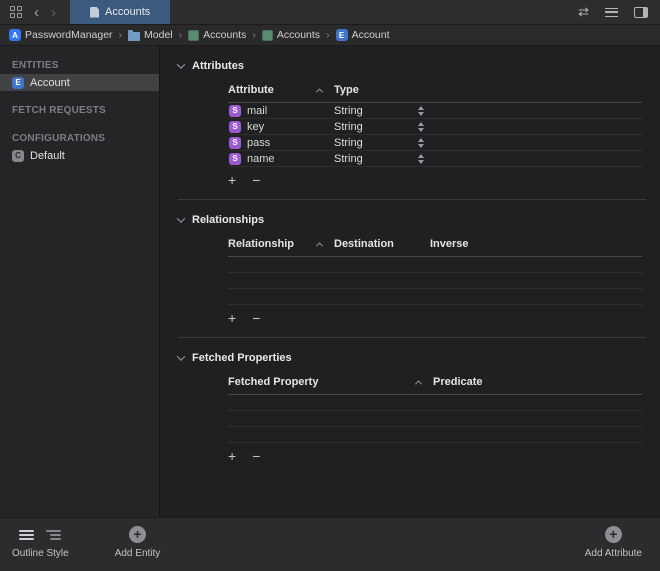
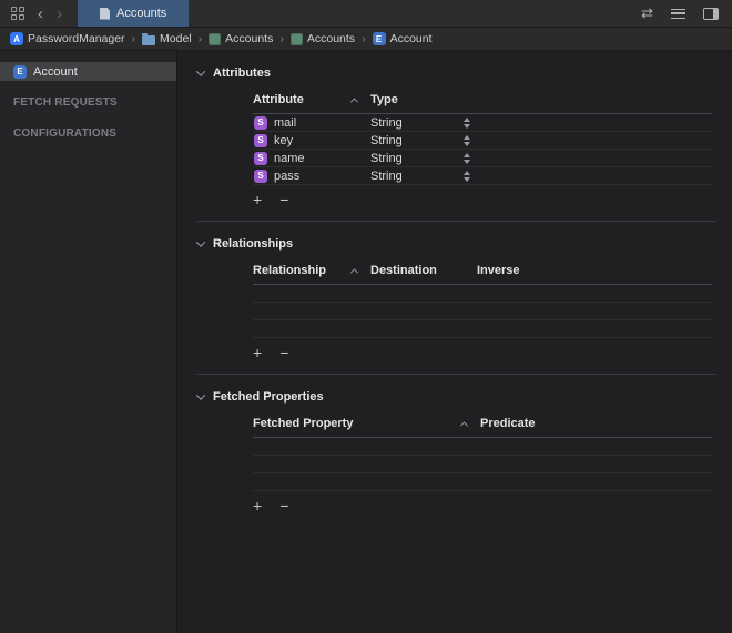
  ‹
  ›
  Accounts
  ⇄
  A
  PasswordManager
  ›
  Model
  ›
  Accounts
  ›
  Accounts
  ›
  E
  Account
- ENTITIES
  E
  Account
  FETCH REQUESTS
  CONFIGURATIONS
- C
- Default
  Attributes
  Attribute
  Type
  S
  mail
  String
  S
  key
  String
  S
- pass
+ name
  String
  S
- name
+ pass
  String
  +
  −
  Relationships
  Relationship
  Destination
  Inverse
  +
  −
  Fetched Properties
  Fetched Property
  Predicate
  +
  −
- Outline Style
- Add Entity
- Add Attribute
